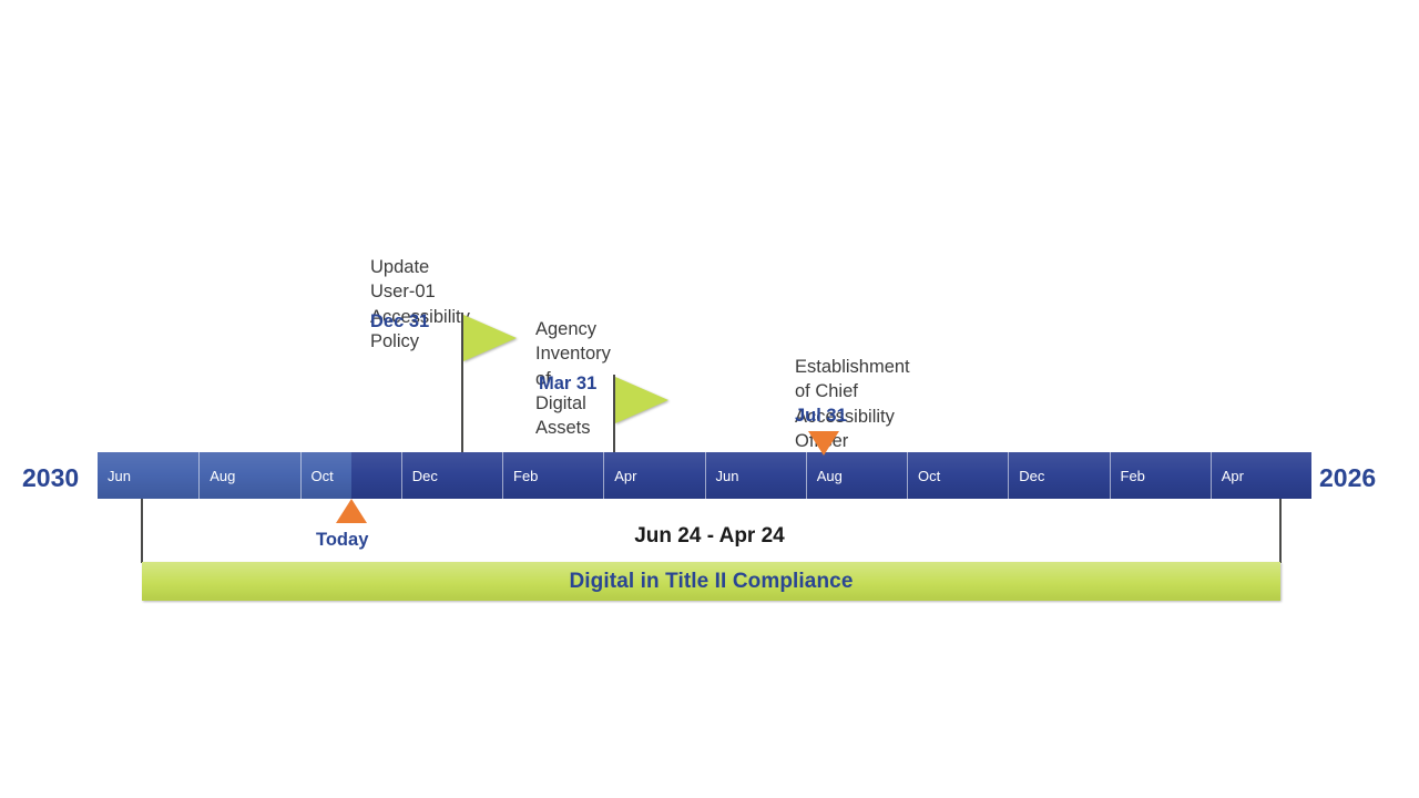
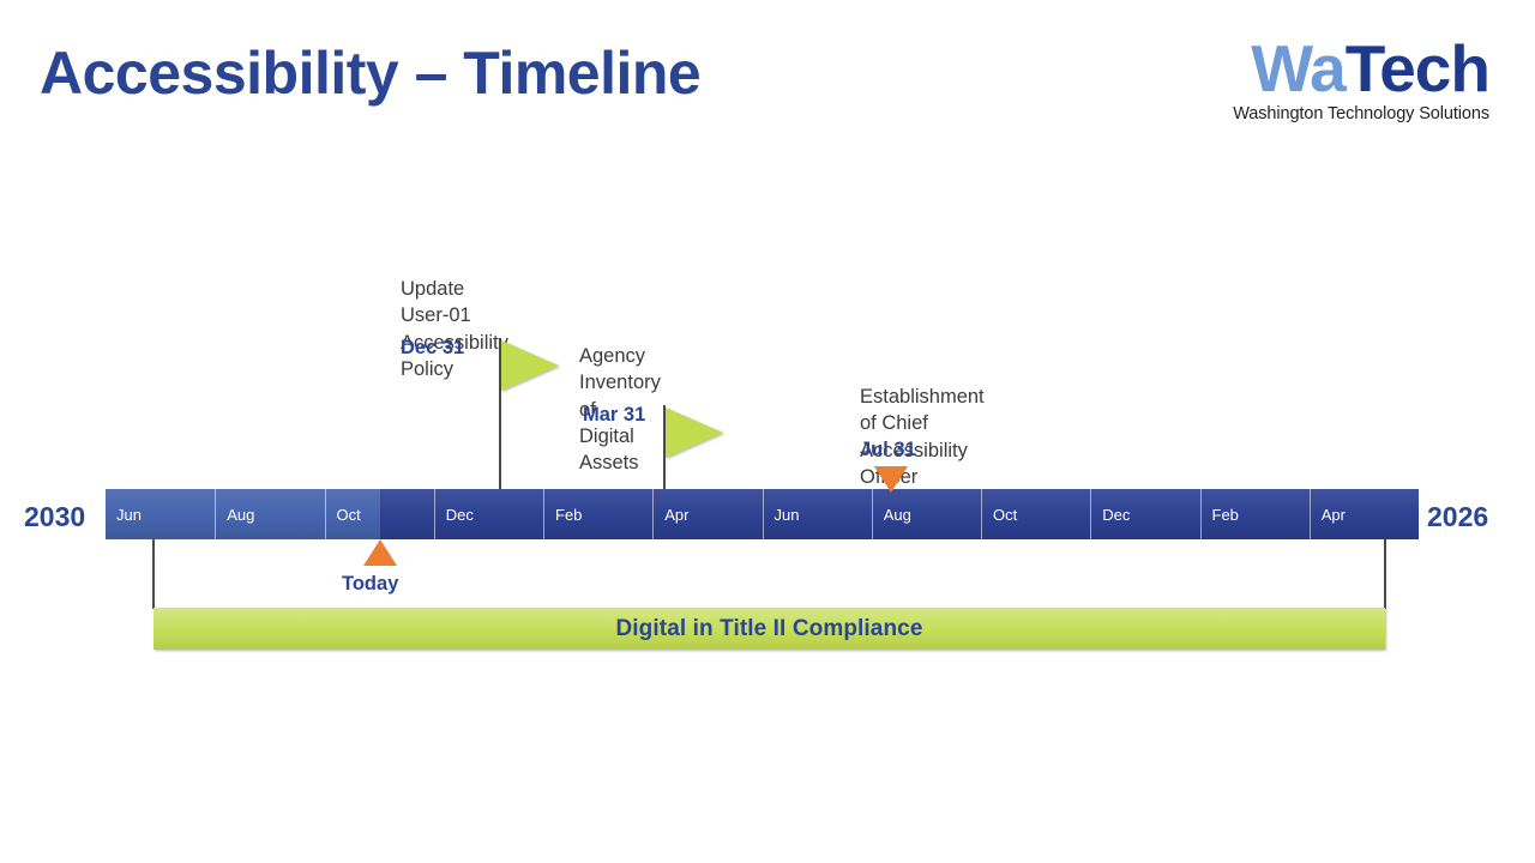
+ Accessibility – Timeline
+ WaTech
+ Washington Technology Solutions
  2030
  2026
  Jun
  Aug
  Oct
  Dec
  Feb
  Apr
  Jun
  Aug
  Oct
  Dec
  Feb
  Apr
  Update User-01
  Accessibility Policy
  Dec 31
  Agency Inventory of
  Digital Assets
  Mar 31
  Establishment of Chief
  Accessibility Officer
  Jul 31
  Today
- Jun 24 - Apr 24
  Digital in Title II Compliance
